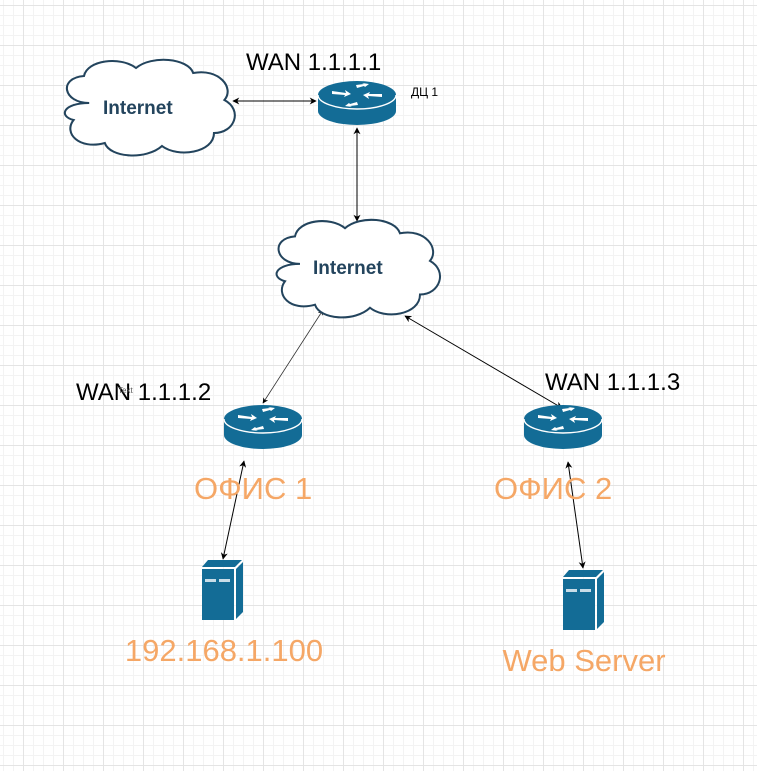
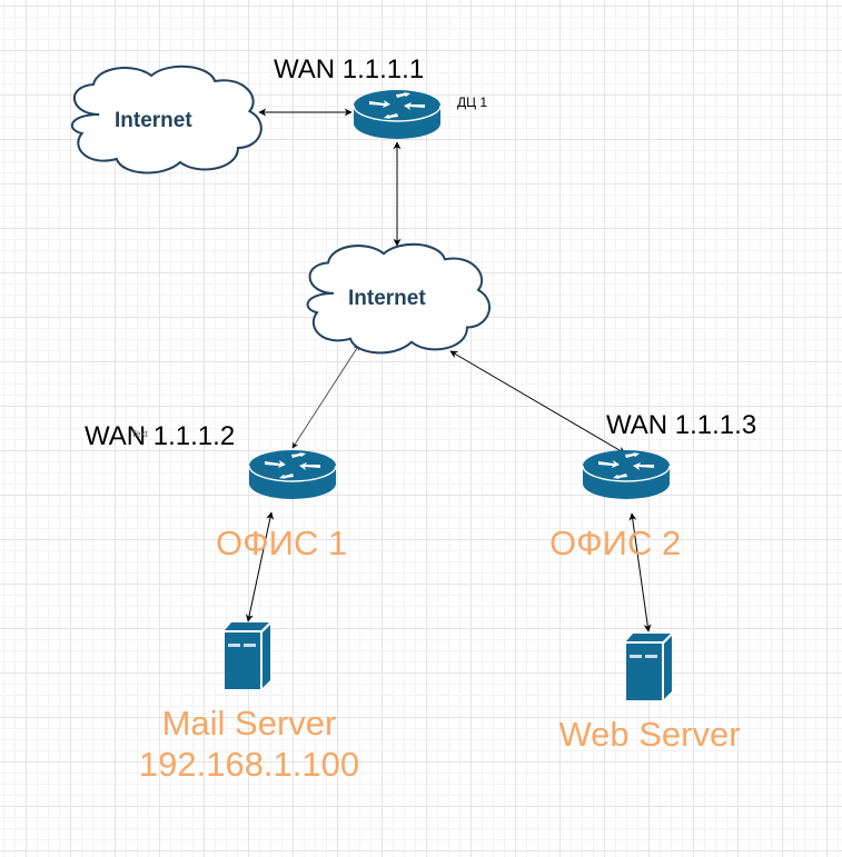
  Internet
  Internet
  WAN 1.1.1.1
  ДЦ 1
  WAN 1.1.1.2
  Text
  ОФИС 1
  WAN 1.1.1.3
  ОФИС 2
+ Mail Server
  192.168.1.100
  Web Server
